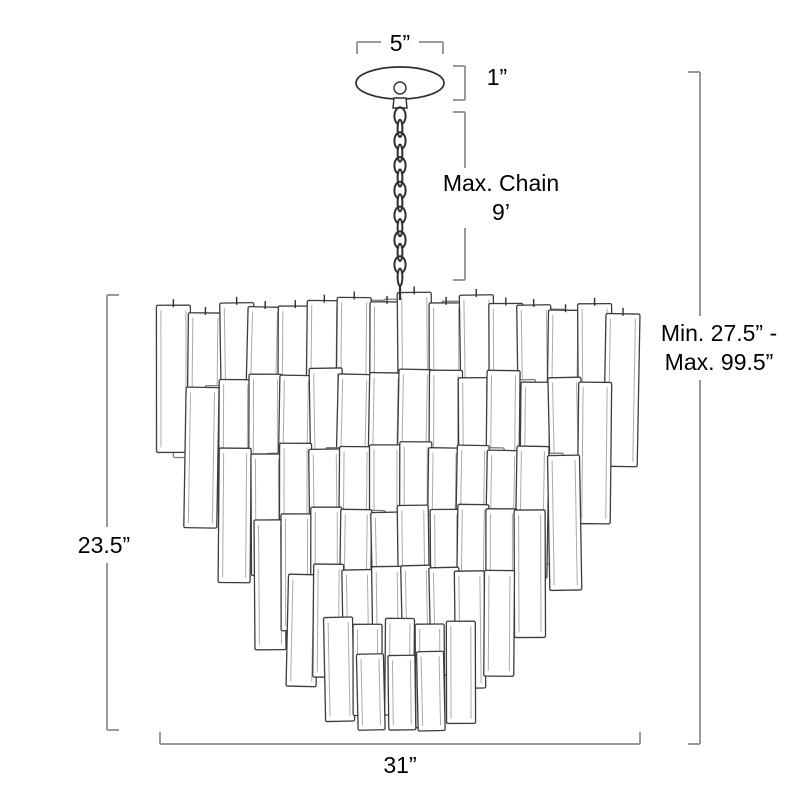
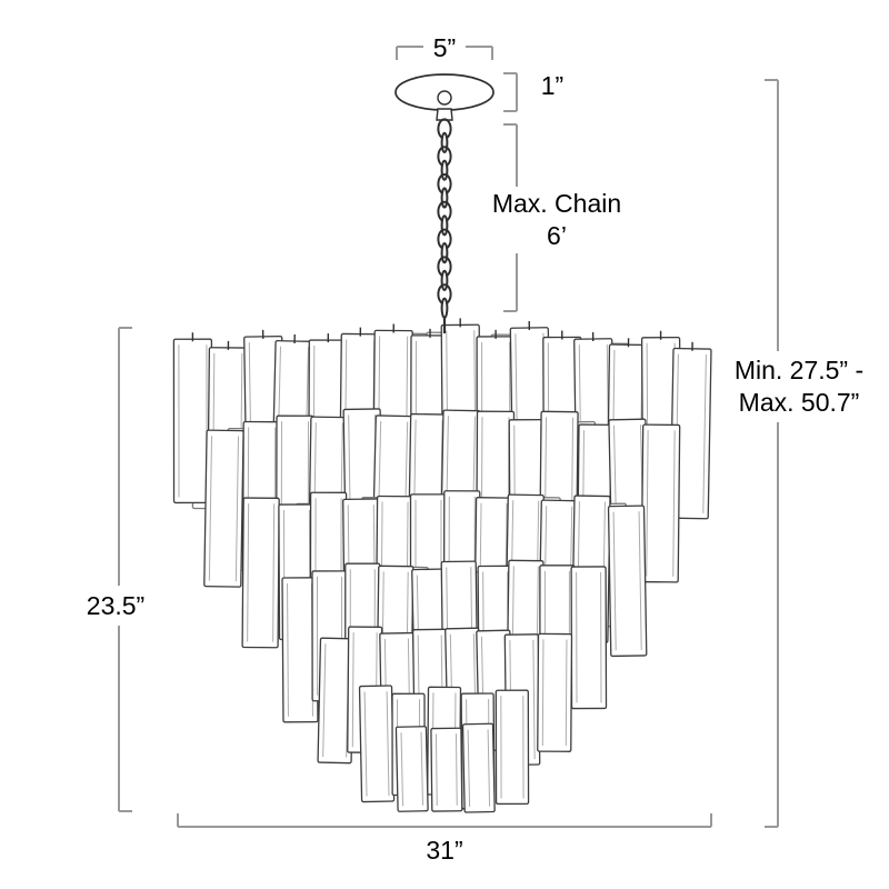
  5”
  1”
  Max. Chain
- 9’
+ 6’
  Min. 27.5” -
- Max. 99.5”
+ Max. 50.7”
  23.5”
  31”
